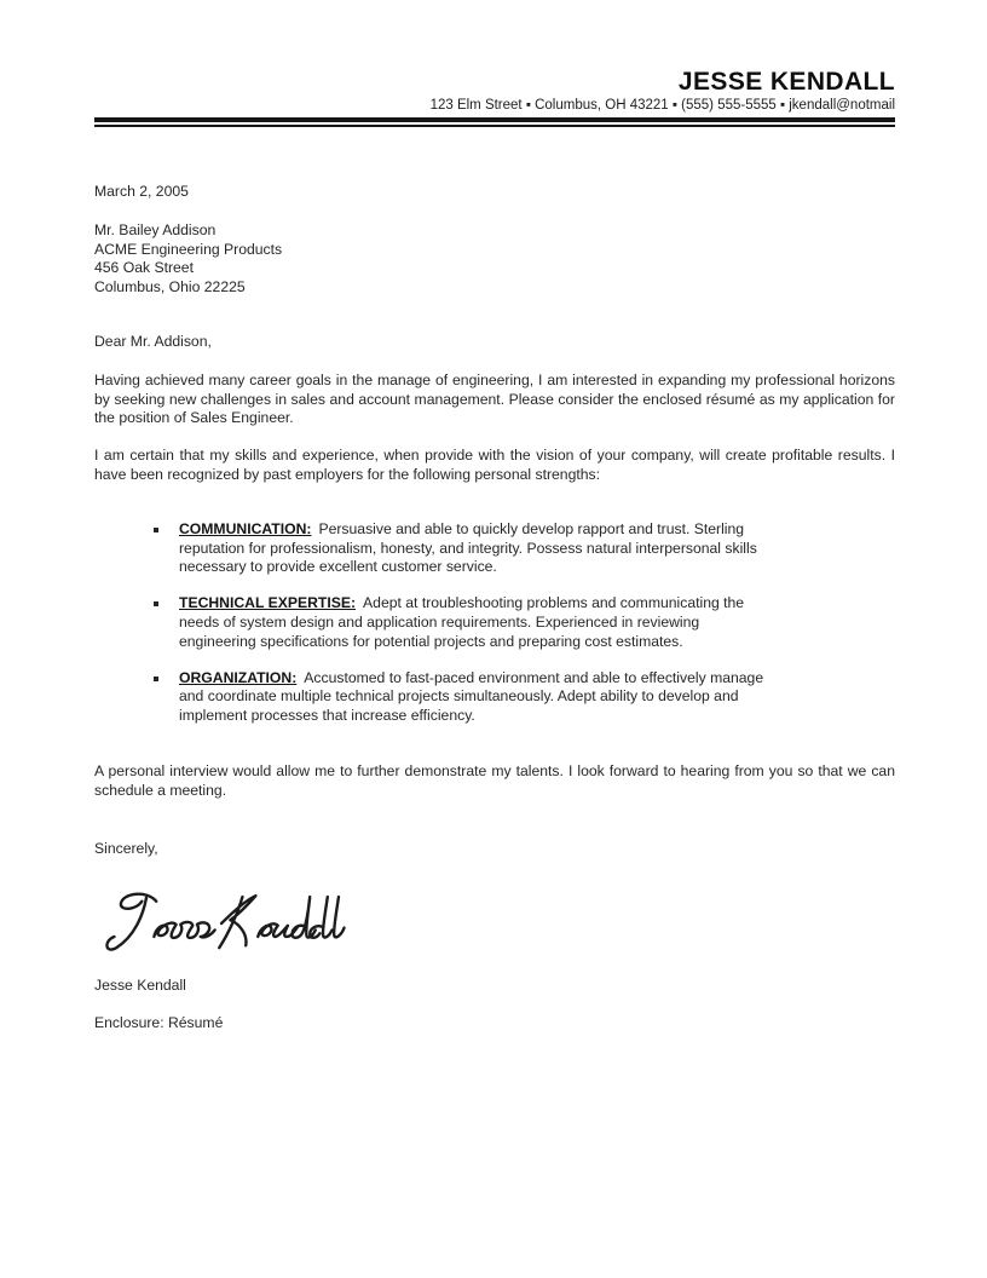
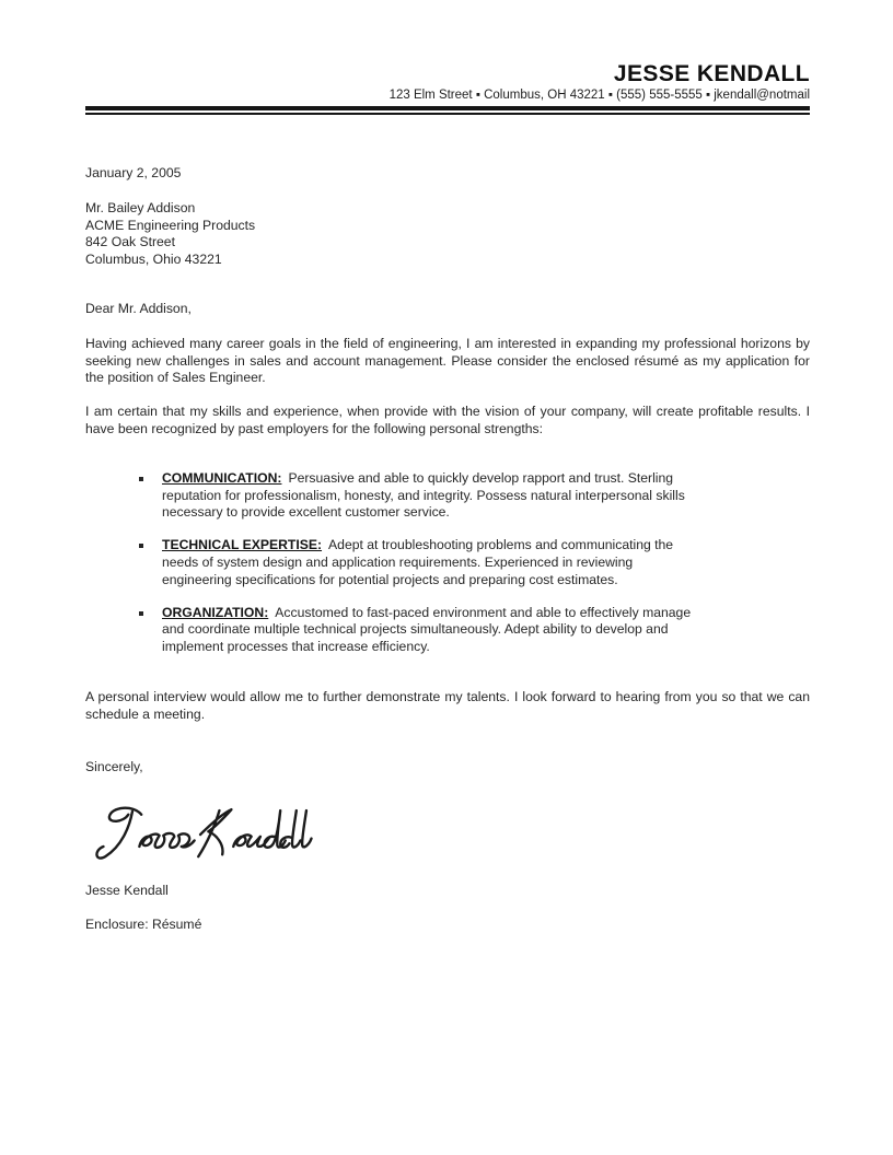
  JESSE KENDALL
  123 Elm Street ▪ Columbus, OH 43221 ▪ (555) 555-5555 ▪ jkendall@notmail
- March 2, 2005
+ January 2, 2005
  Mr. Bailey Addison
  ACME Engineering Products
- 456 Oak Street
+ 842 Oak Street
- Columbus, Ohio 22225
+ Columbus, Ohio 43221
  Dear Mr. Addison,
- Having achieved many career goals in the manage of engineering, I am interested in expanding my professional horizons by seeking new challenges in sales and account management. Please consider the enclosed résumé as my application for the position of Sales Engineer.
+ Having achieved many career goals in the field of engineering, I am interested in expanding my professional horizons by seeking new challenges in sales and account management. Please consider the enclosed résumé as my application for the position of Sales Engineer.
  I am certain that my skills and experience, when provide with the vision of your company, will create profitable results. I have been recognized by past employers for the following personal strengths:
  COMMUNICATION: Persuasive and able to quickly develop rapport and trust. Sterling reputation for professionalism, honesty, and integrity. Possess natural interpersonal skills necessary to provide excellent customer service.
  TECHNICAL EXPERTISE: Adept at troubleshooting problems and communicating the needs of system design and application requirements. Experienced in reviewing engineering specifications for potential projects and preparing cost estimates.
  ORGANIZATION: Accustomed to fast-paced environment and able to effectively manage and coordinate multiple technical projects simultaneously. Adept ability to develop and implement processes that increase efficiency.
  A personal interview would allow me to further demonstrate my talents. I look forward to hearing from you so that we can schedule a meeting.
  Sincerely,
  Jesse Kendall
  Enclosure: Résumé
